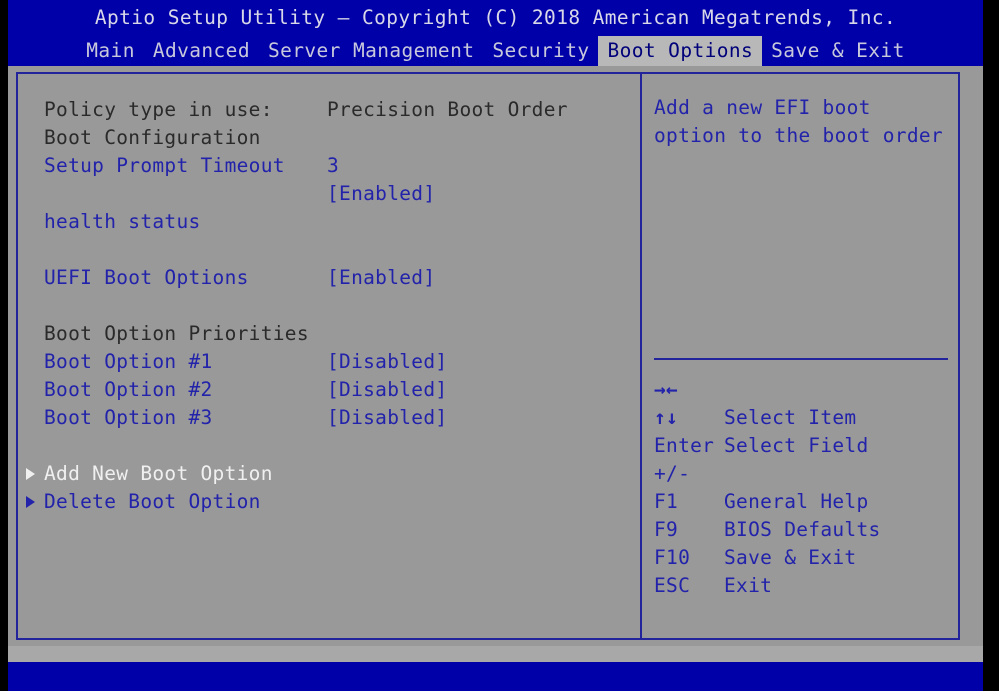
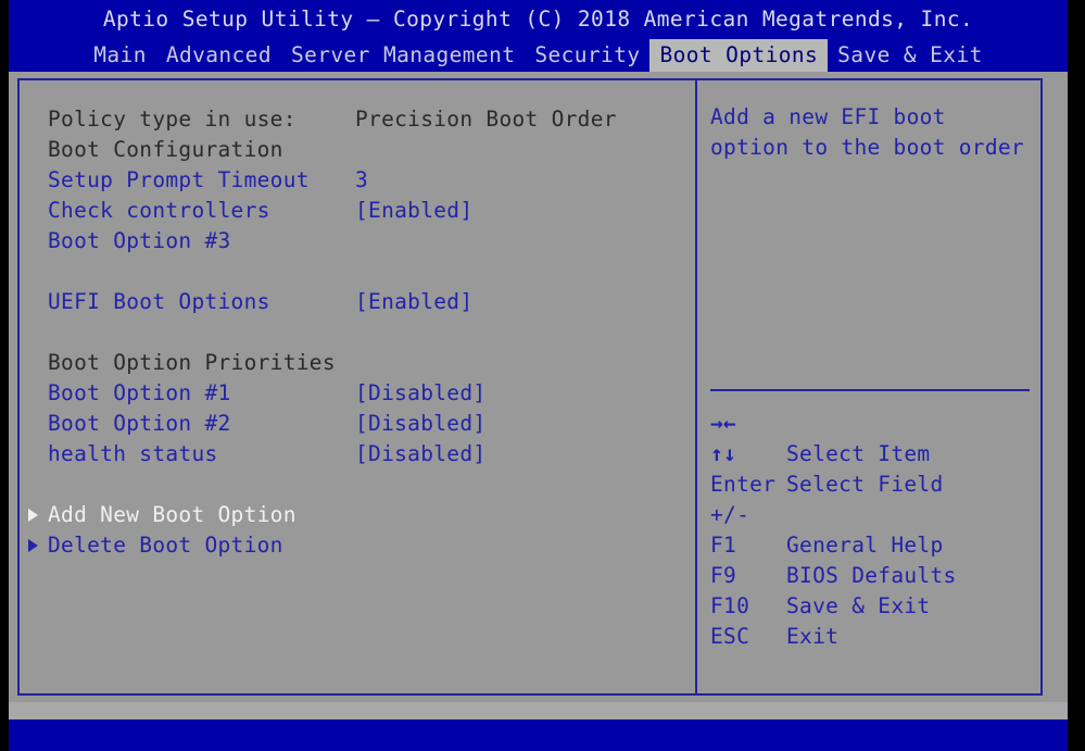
  Aptio Setup Utility – Copyright (C) 2018 American Megatrends, Inc.
  Main Advanced Server Management Security Boot Options Save & Exit
  Policy type in use:
  Precision Boot Order
  Boot Configuration
  Setup Prompt Timeout
  3
+ Check controllers
  [Enabled]
- health status
+ Boot Option #3
  UEFI Boot Options
  [Enabled]
  Boot Option Priorities
  Boot Option #1
  [Disabled]
  Boot Option #2
  [Disabled]
- Boot Option #3
+ health status
  [Disabled]
  Add New Boot Option
  Delete Boot Option
  Add a new EFI boot
  option to the boot order
  →←
  ↑↓
  Select Item
  Enter
  Select Field
  +/-
  F1
  General Help
  F9
  BIOS Defaults
  F10
  Save & Exit
  ESC
  Exit
